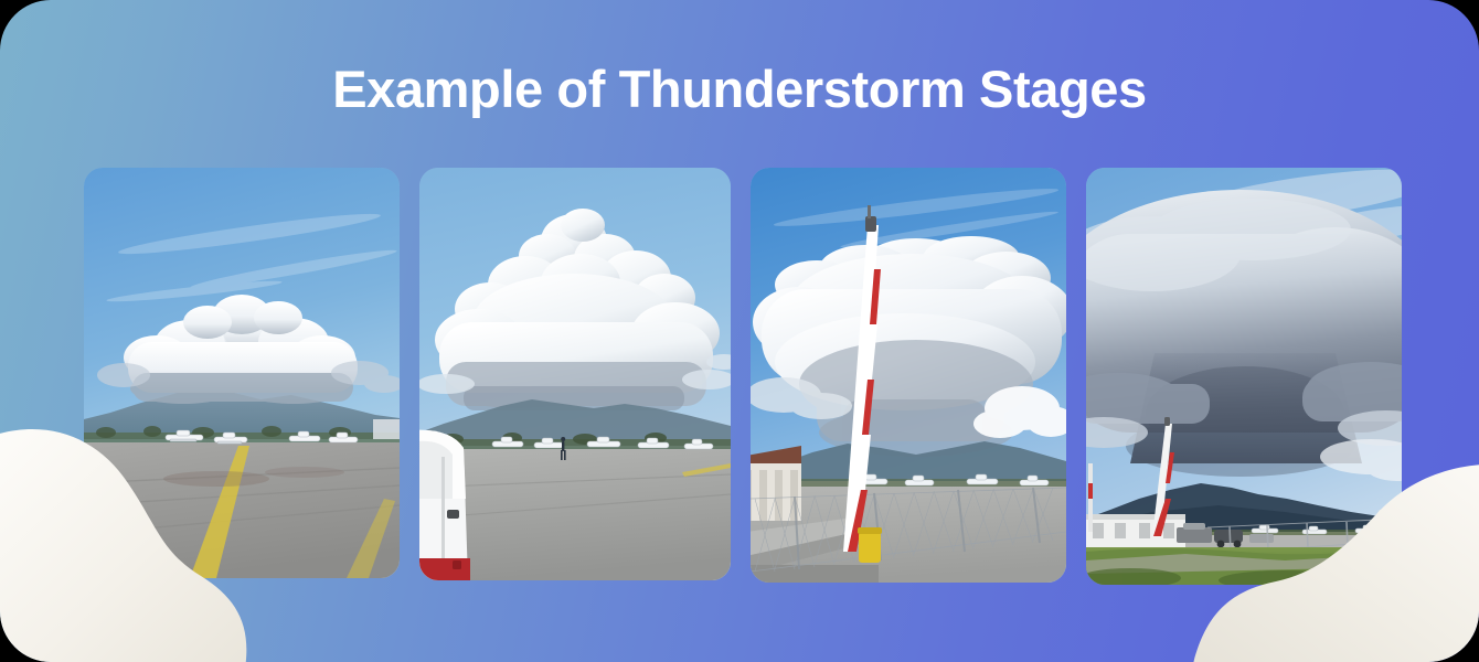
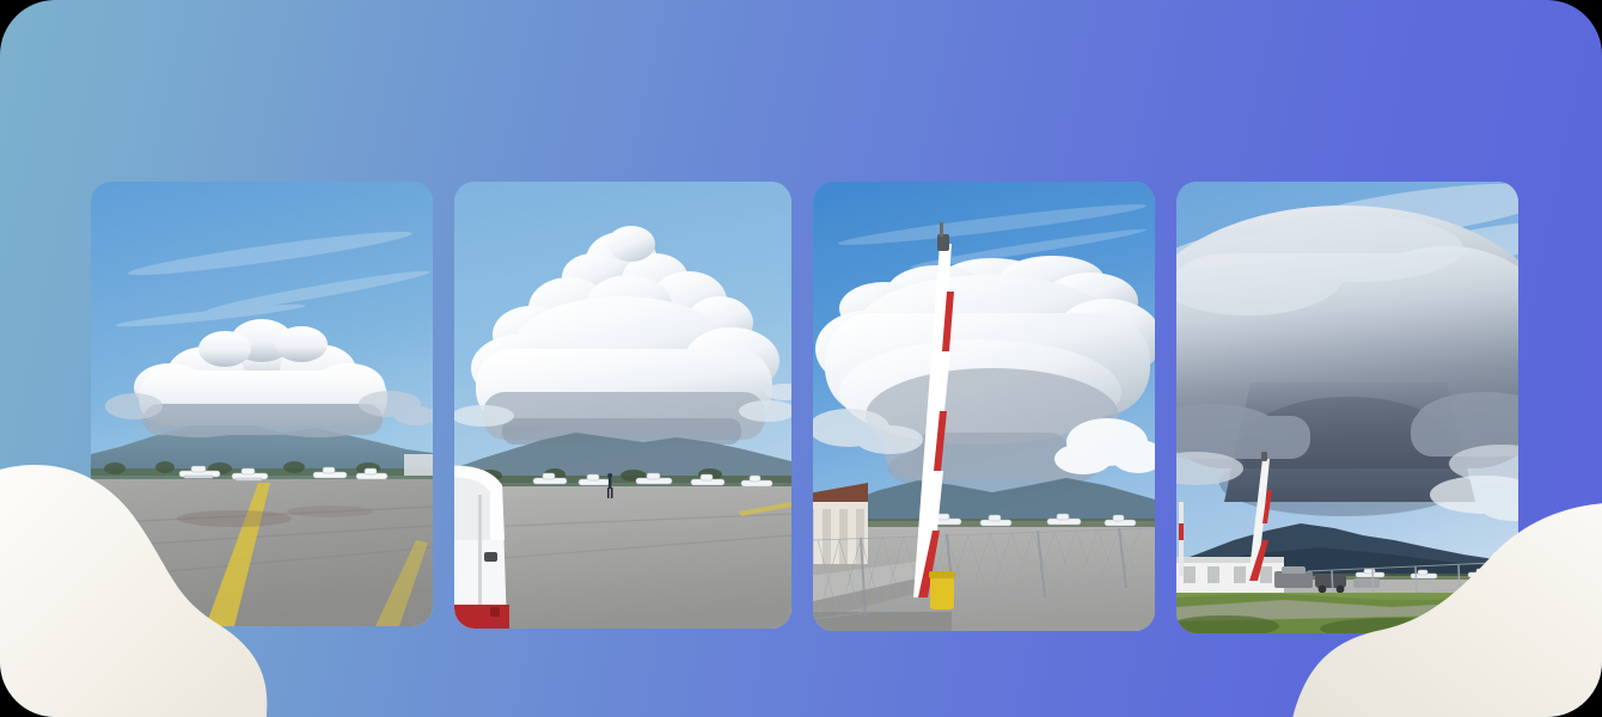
- Example of Thunderstorm Stages
